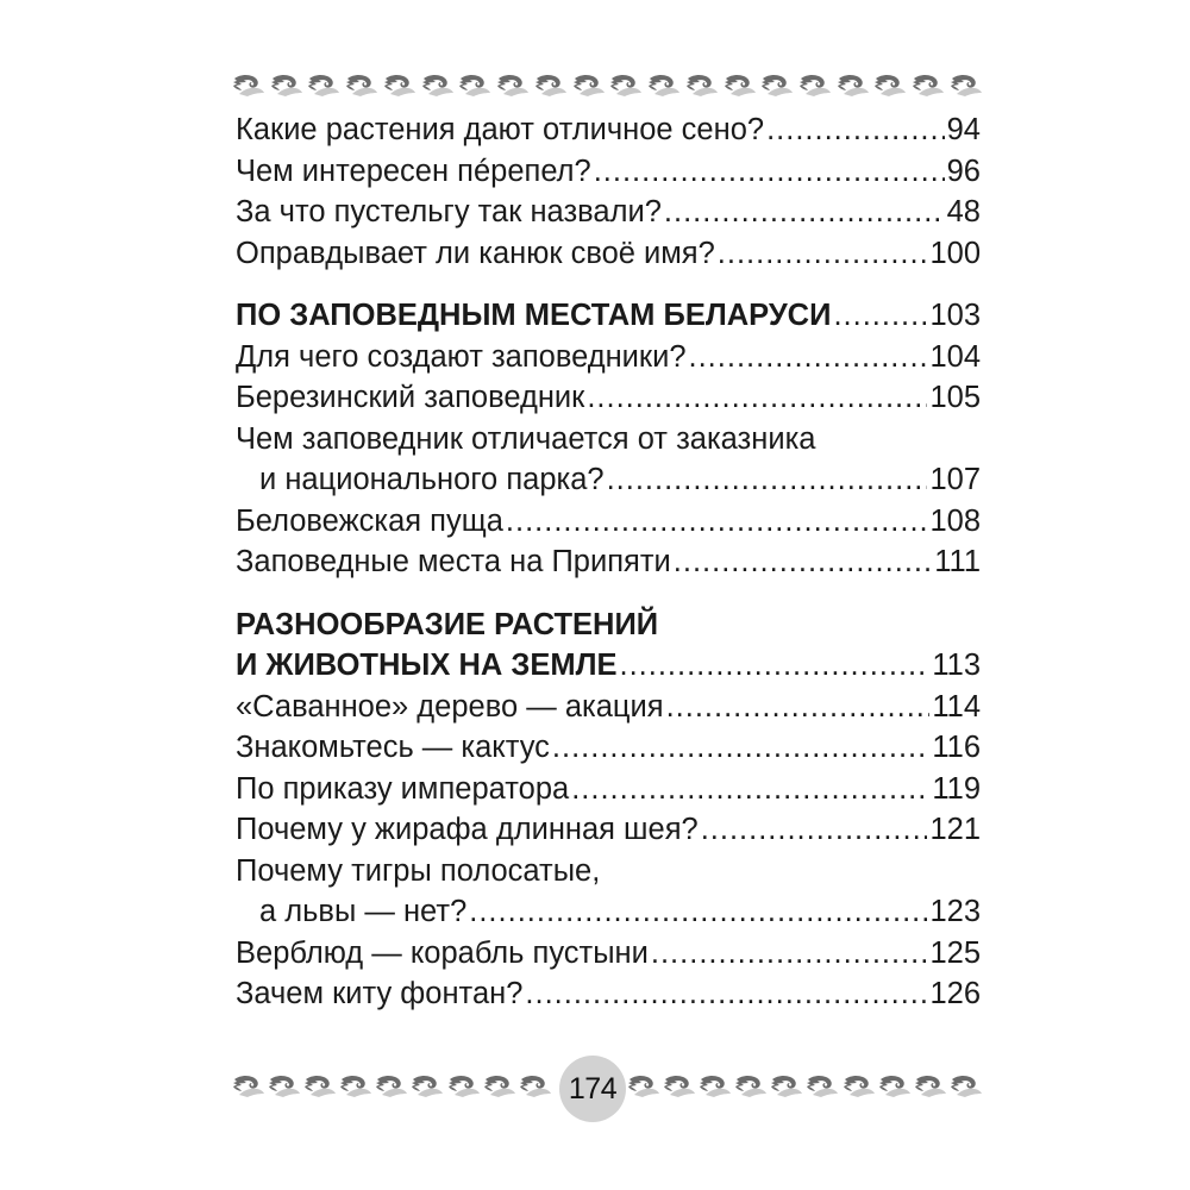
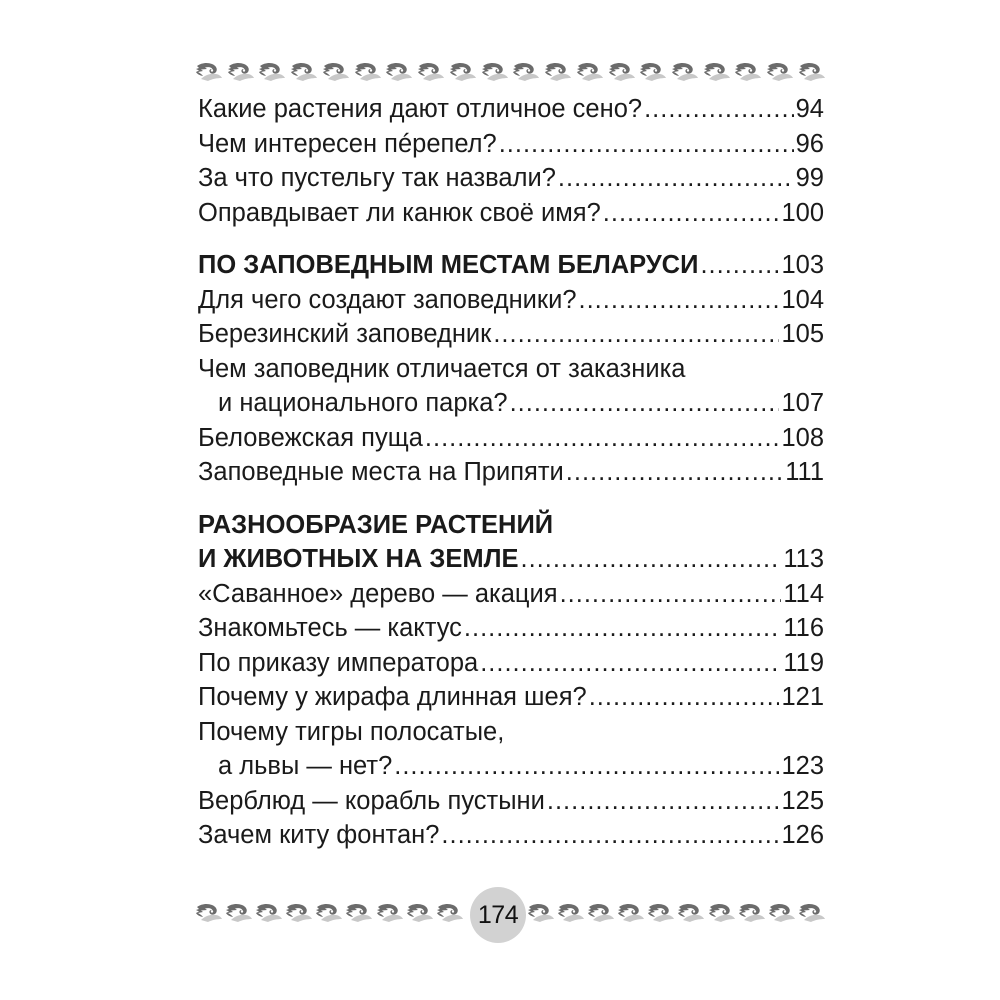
  Какие растения дают отличное сено?
  94
  Чем интересен пéрепел?
  96
  За что пустельгу так назвали?
- 48
+ 99
  Оправдывает ли канюк своё имя?
  100
  ПО ЗАПОВЕДНЫМ МЕСТАМ БЕЛАРУСИ
  103
  Для чего создают заповедники?
  104
  Березинский заповедник
  105
  Чем заповедник отличается от заказника
  и национального парка?
  107
  Беловежская пуща
  108
  Заповедные места на Припяти
  111
  РАЗНООБРАЗИЕ РАСТЕНИЙ
  И ЖИВОТНЫХ НА ЗЕМЛЕ
  113
  «Саванное» дерево — акация
  114
  Знакомьтесь — кактус
  116
  По приказу императора
  119
  Почему у жирафа длинная шея?
  121
  Почему тигры полосатые,
  а львы — нет?
  123
  Верблюд — корабль пустыни
  125
  Зачем киту фонтан?
  126
  174
